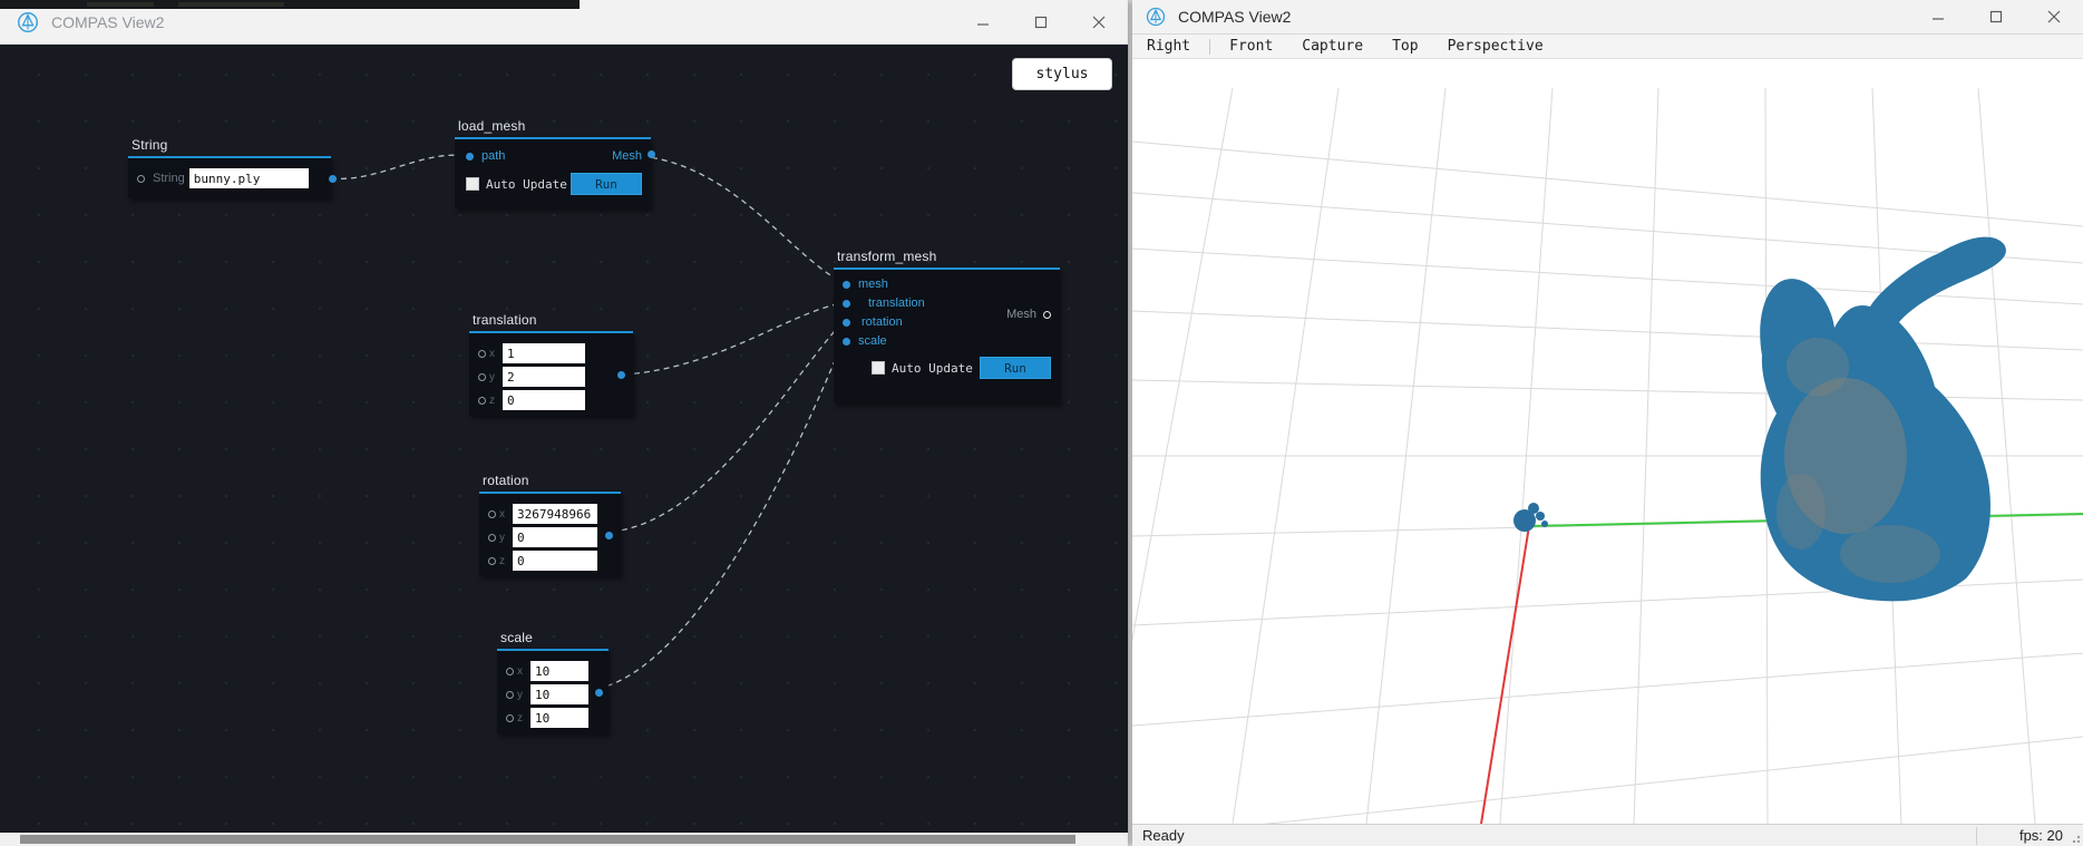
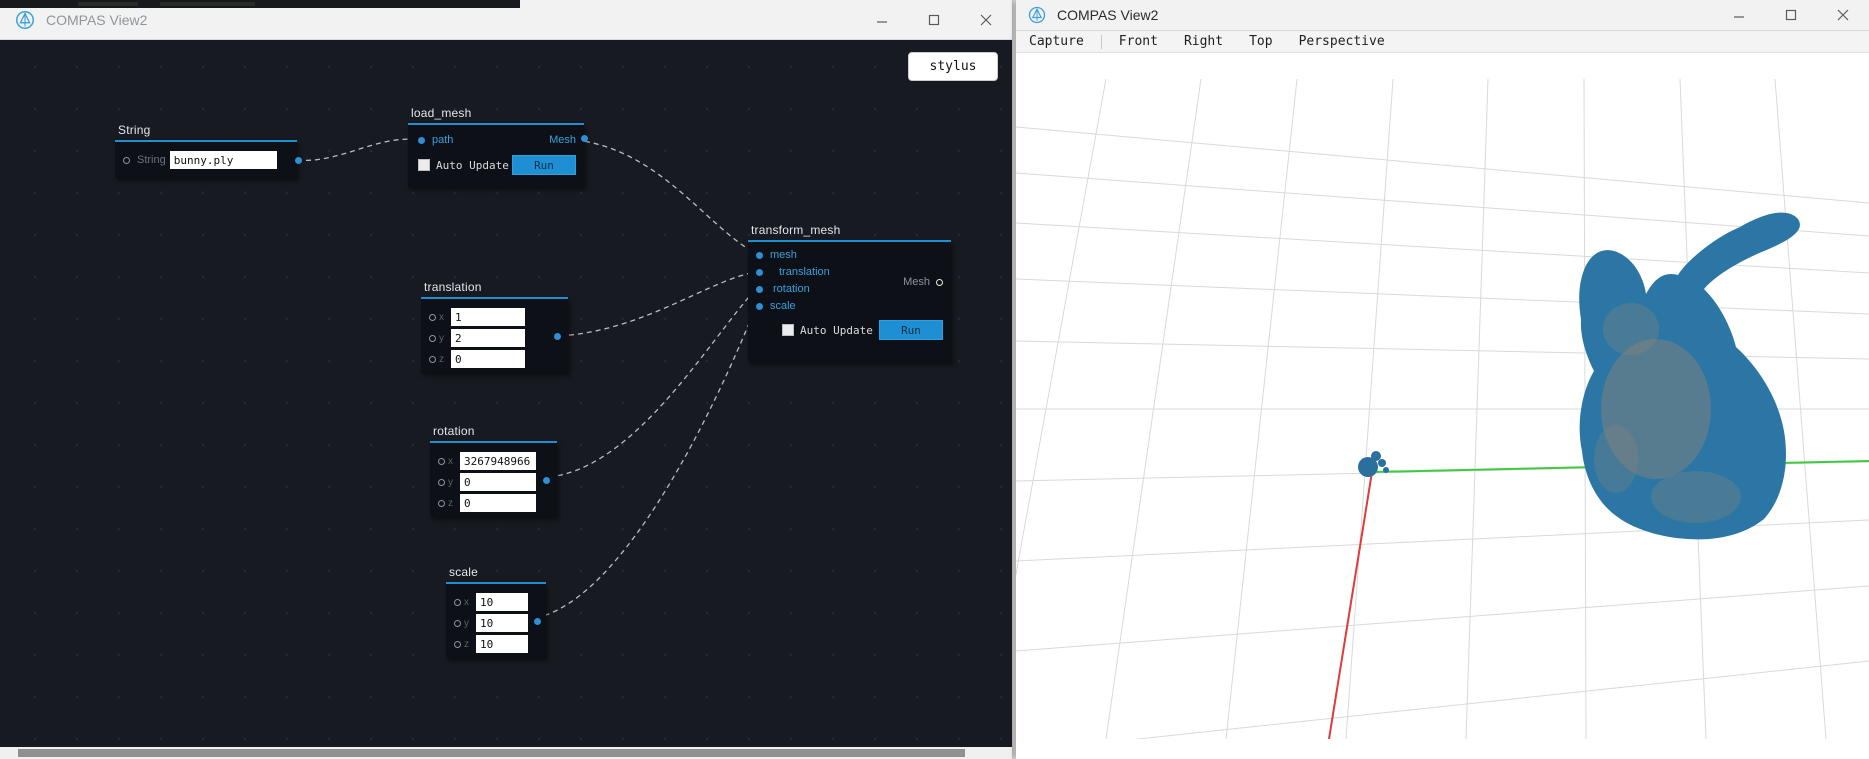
  COMPAS View2
  String
  String
  bunny.ply
  load_mesh
  path
  Mesh
  Auto Update
  Run
  translation
  x
  1
  y
  2
  z
  0
  rotation
  x
  3267948966
  y
  0
  z
  0
  scale
  x
  10
  y
  10
  z
  10
  transform_mesh
  mesh
  translation
  rotation
  scale
  Mesh
  Auto Update
  Run
  stylus
  COMPAS View2
- Right
+ Capture
  Front
- Capture
+ Right
  Top
  Perspective
- Ready
- fps: 20
